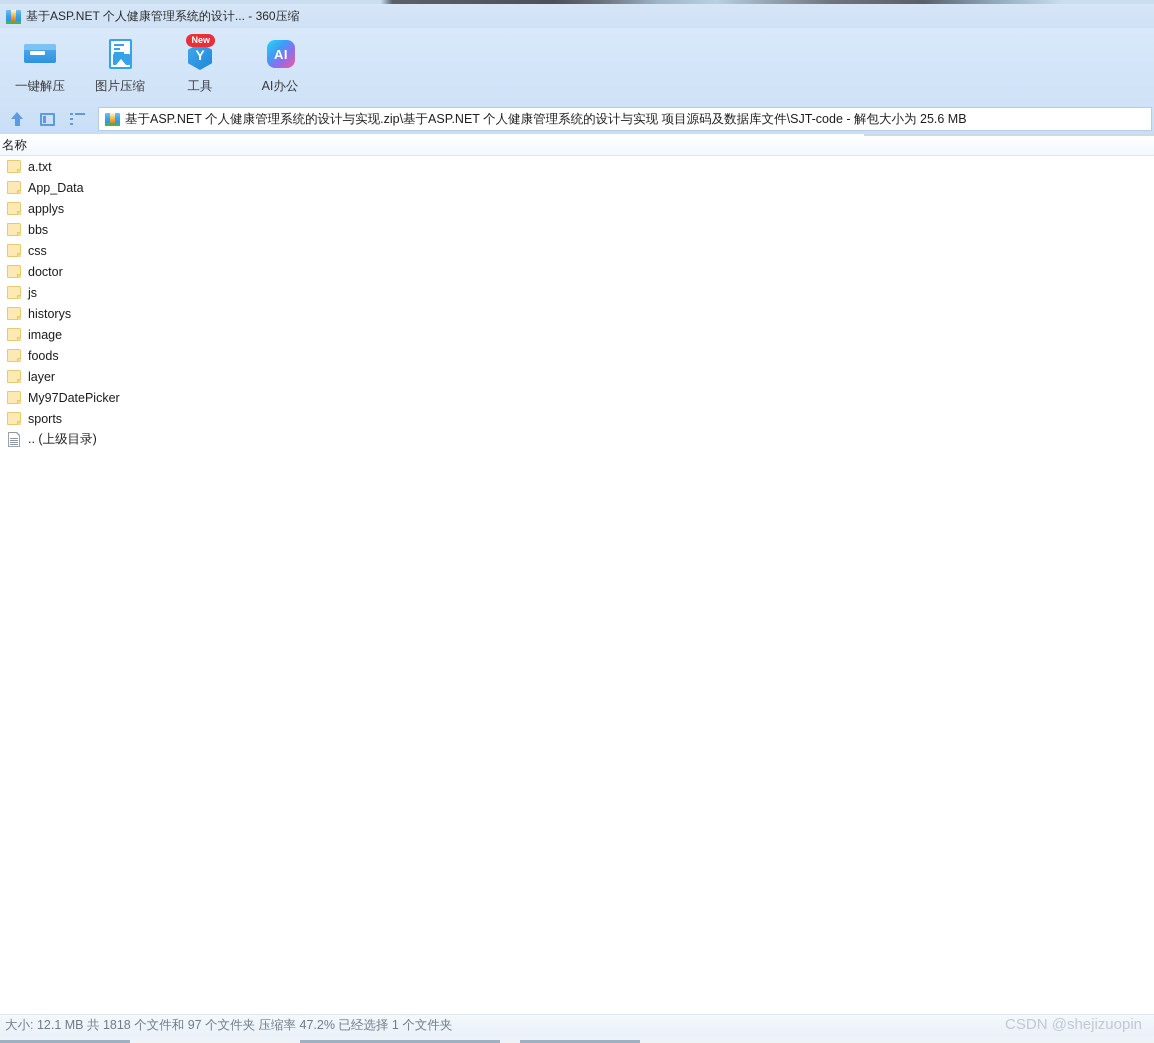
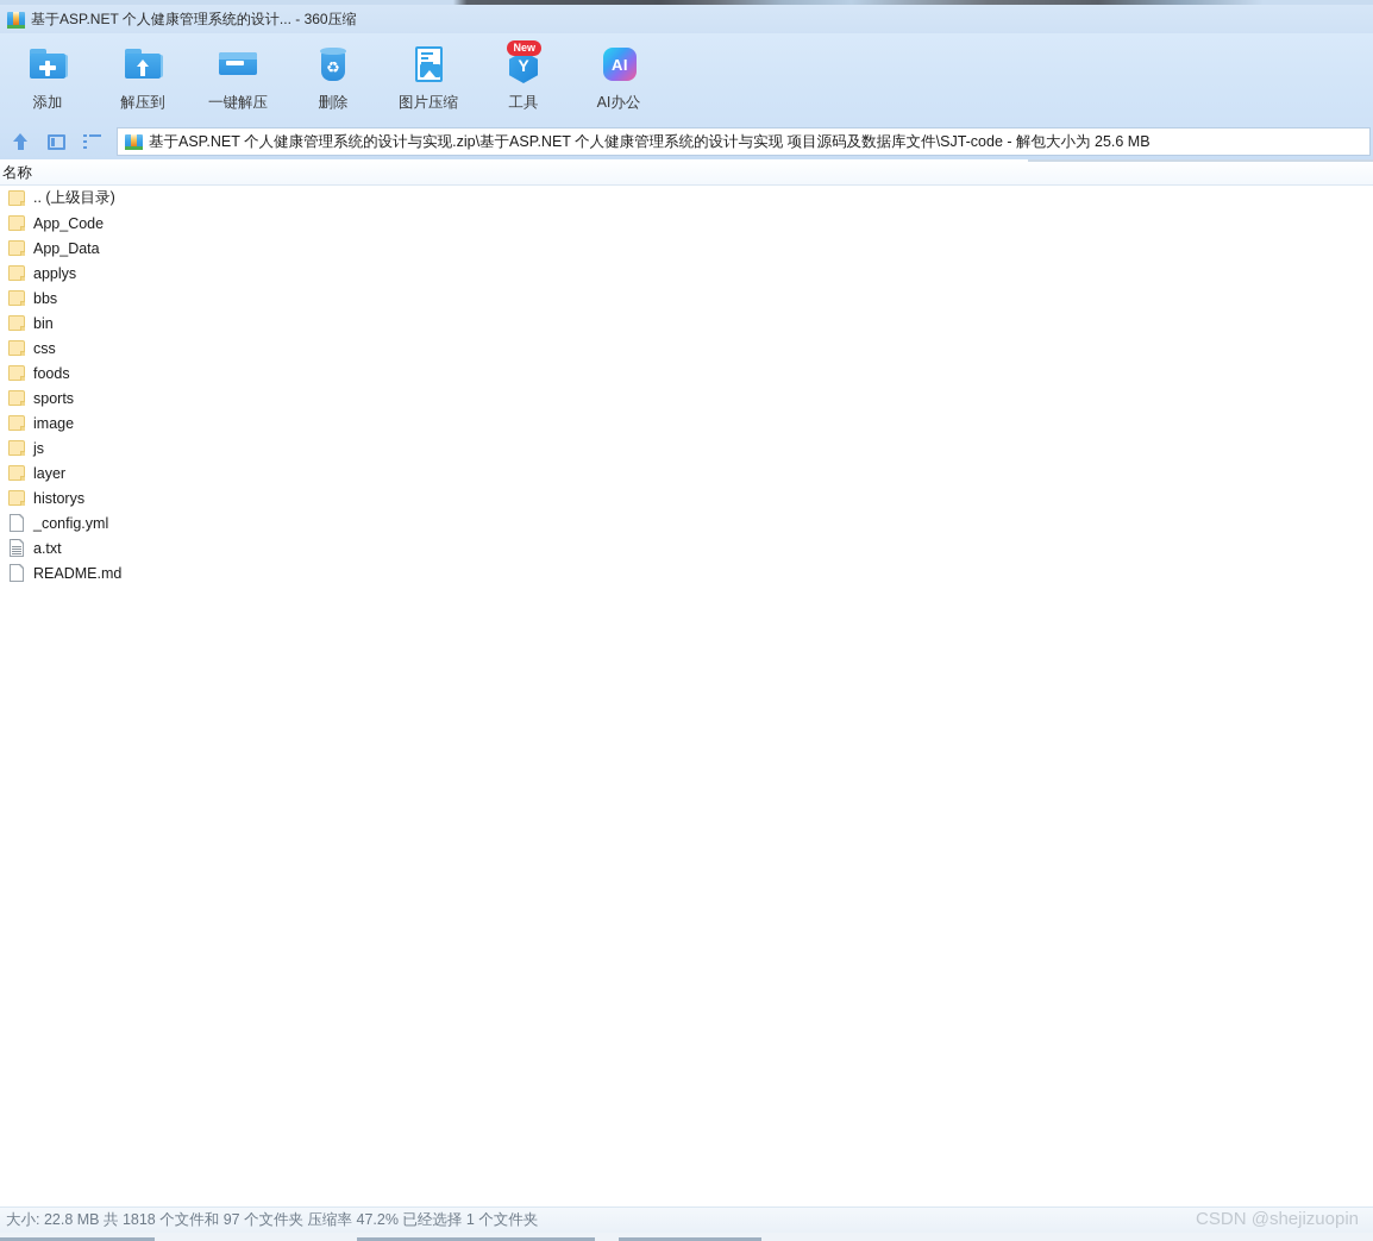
  基于ASP.NET 个人健康管理系统的设计... - 360压缩
+ 添加
+ 解压到
  一键解压
+ ♻
+ 删除
  图片压缩
  Y
  New
  工具
  AI
  AI办公
  基于ASP.NET 个人健康管理系统的设计与实现.zip\基于ASP.NET 个人健康管理系统的设计与实现 项目源码及数据库文件\SJT-code - 解包大小为 25.6 MB
  名称
- a.txt
+ .. (上级目录)
+ App_Code
  App_Data
  applys
  bbs
+ bin
  css
- doctor
- js
+ foods
- historys
+ sports
  image
- foods
+ js
  layer
- My97DatePicker
- sports
+ historys
+ _config.yml
- .. (上级目录)
+ a.txt
+ README.md
- 大小: 12.1 MB 共 1818 个文件和 97 个文件夹 压缩率 47.2% 已经选择 1 个文件夹
+ 大小: 22.8 MB 共 1818 个文件和 97 个文件夹 压缩率 47.2% 已经选择 1 个文件夹
  CSDN @shejizuopin
